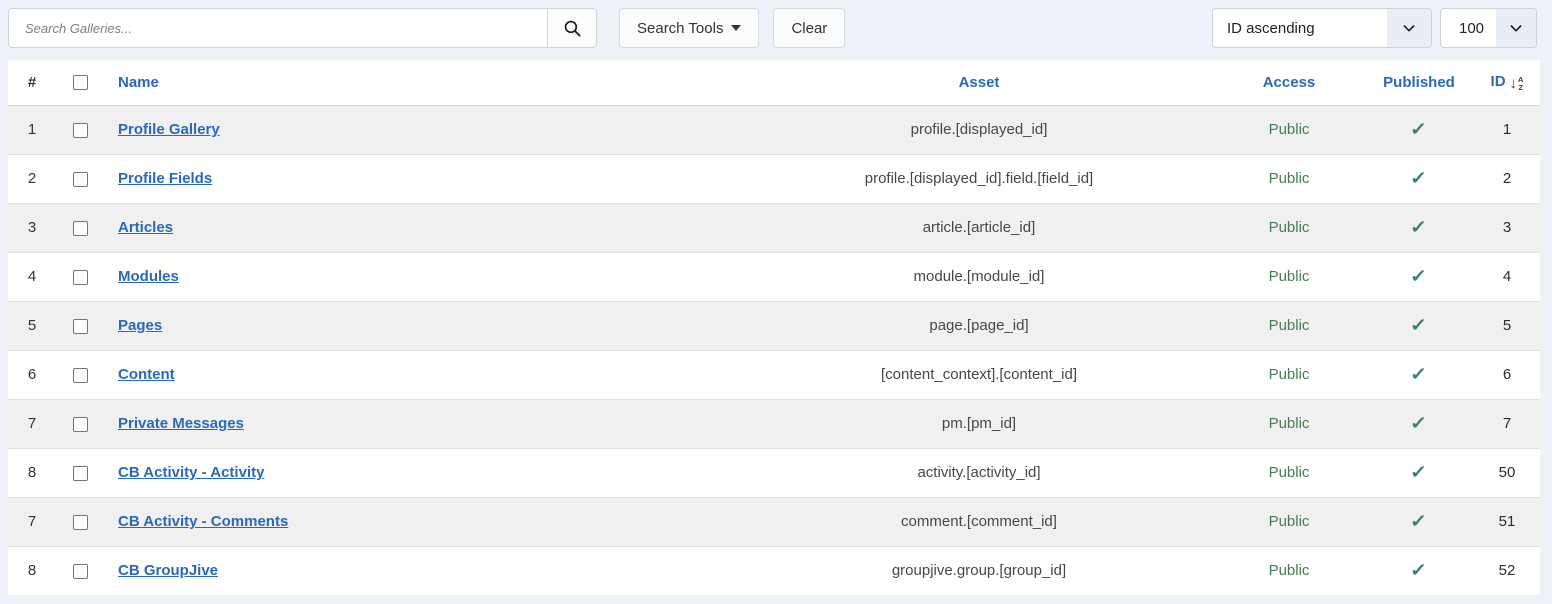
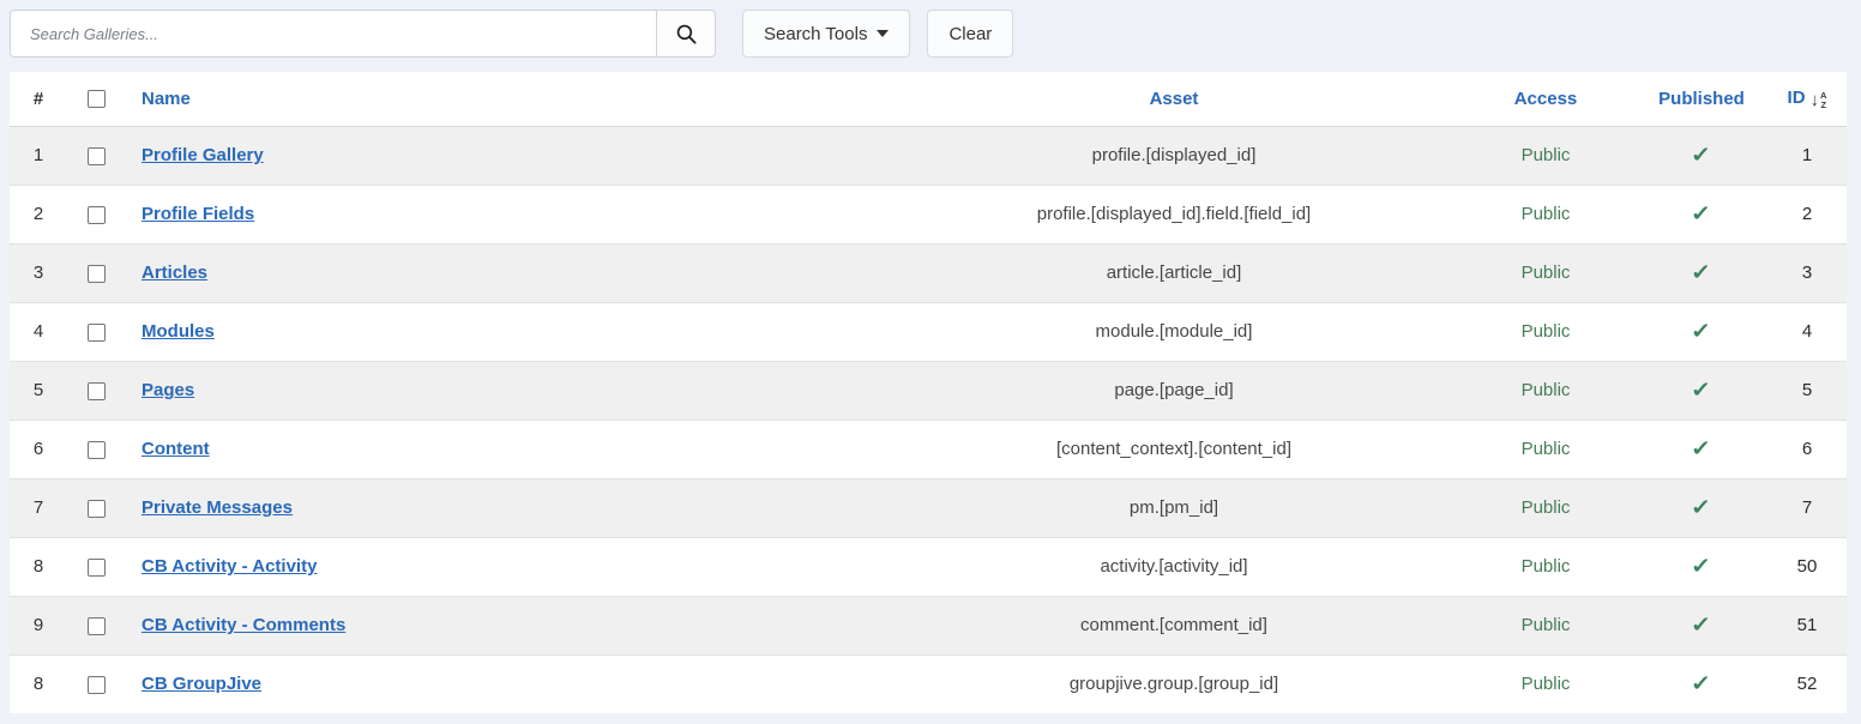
  Search Galleries...
  Search Tools
  Clear
- ID ascending
- 100
  #		Name	Asset	Access	Published	ID ↓AZ
  1		Profile Gallery	profile.[displayed_id]	Public	✓	1
  2		Profile Fields	profile.[displayed_id].field.[field_id]	Public	✓	2
  3		Articles	article.[article_id]	Public	✓	3
  4		Modules	module.[module_id]	Public	✓	4
  5		Pages	page.[page_id]	Public	✓	5
  6		Content	[content_context].[content_id]	Public	✓	6
  7		Private Messages	pm.[pm_id]	Public	✓	7
  8		CB Activity - Activity	activity.[activity_id]	Public	✓	50
- 7		CB Activity - Comments	comment.[comment_id]	Public	✓	51
+ 9		CB Activity - Comments	comment.[comment_id]	Public	✓	51
  8		CB GroupJive	groupjive.group.[group_id]	Public	✓	52
